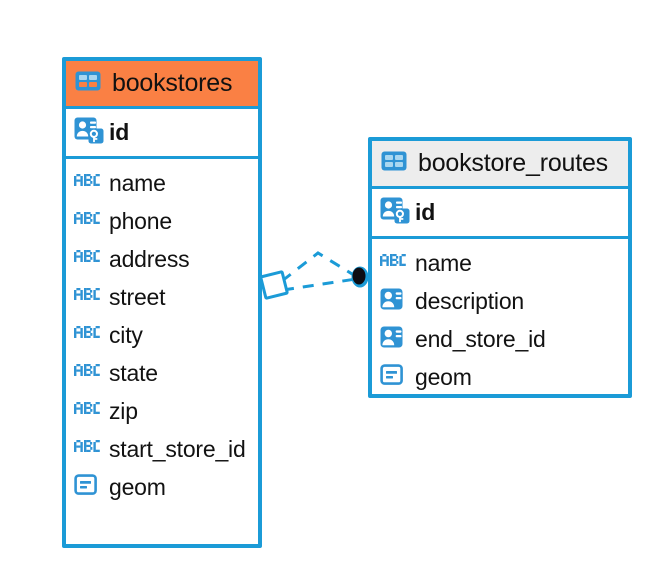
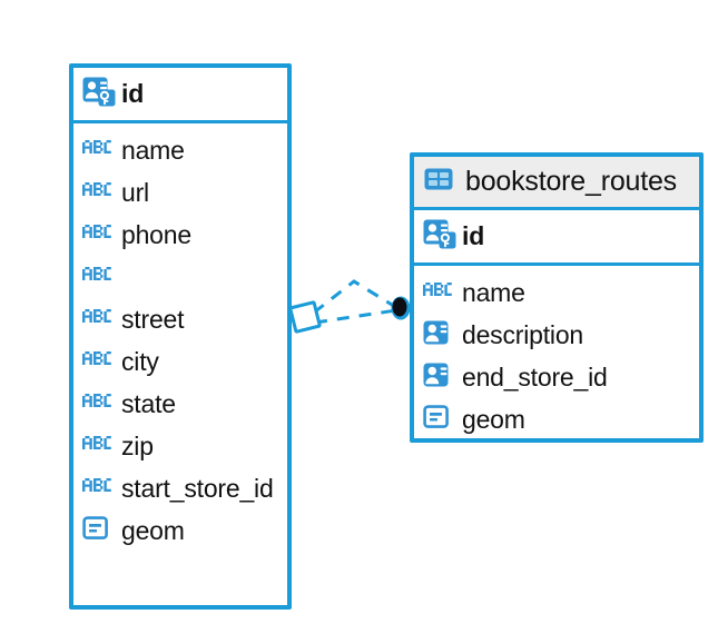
- bookstores
  id
  name
+ url
  phone
- address
  street
  city
  state
  zip
  start_store_id
  geom
  bookstore_routes
  id
  name
  description
  end_store_id
  geom
